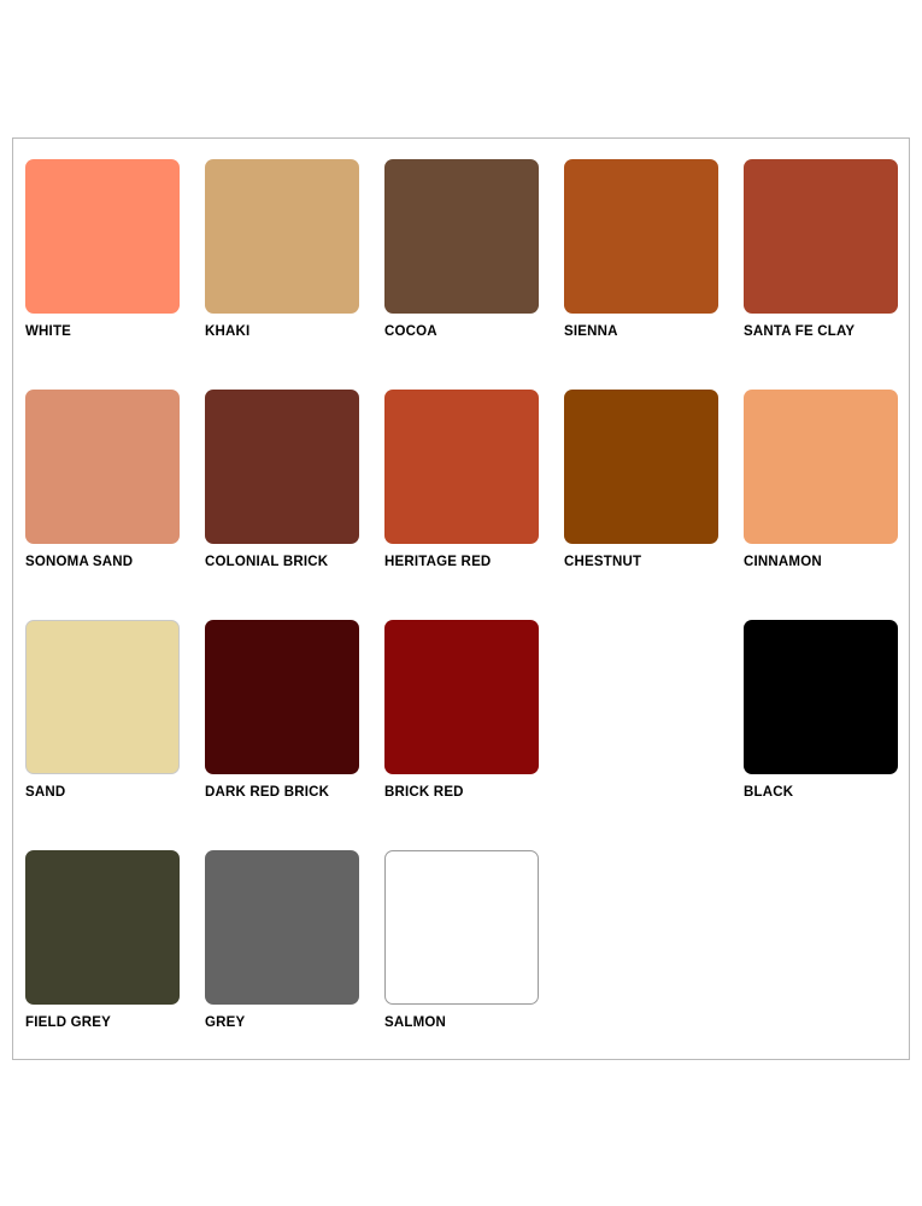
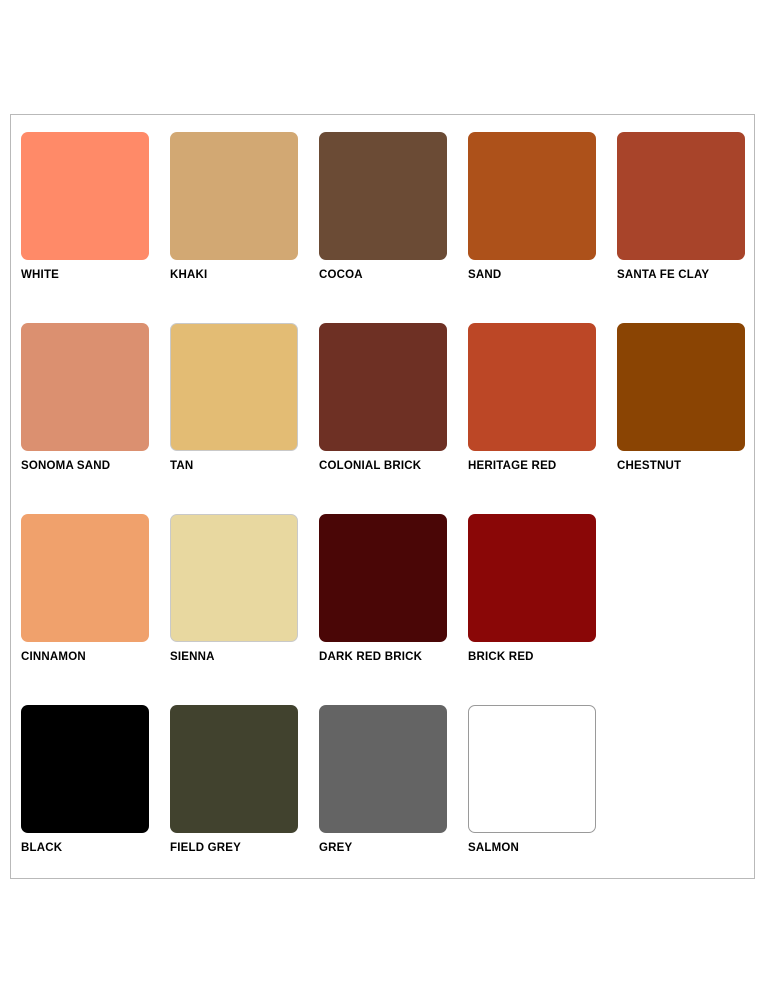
  WHITE
  KHAKI
  COCOA
- SIENNA
+ SAND
  SANTA FE CLAY
  SONOMA SAND
+ TAN
  COLONIAL BRICK
  HERITAGE RED
  CHESTNUT
  CINNAMON
- SAND
+ SIENNA
  DARK RED BRICK
  BRICK RED
  BLACK
  FIELD GREY
  GREY
  SALMON
